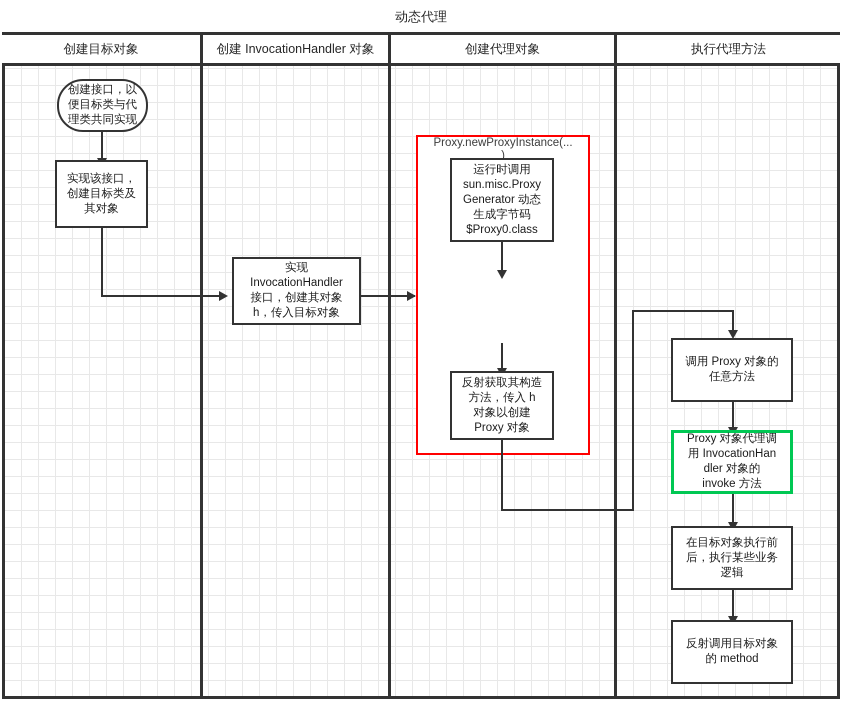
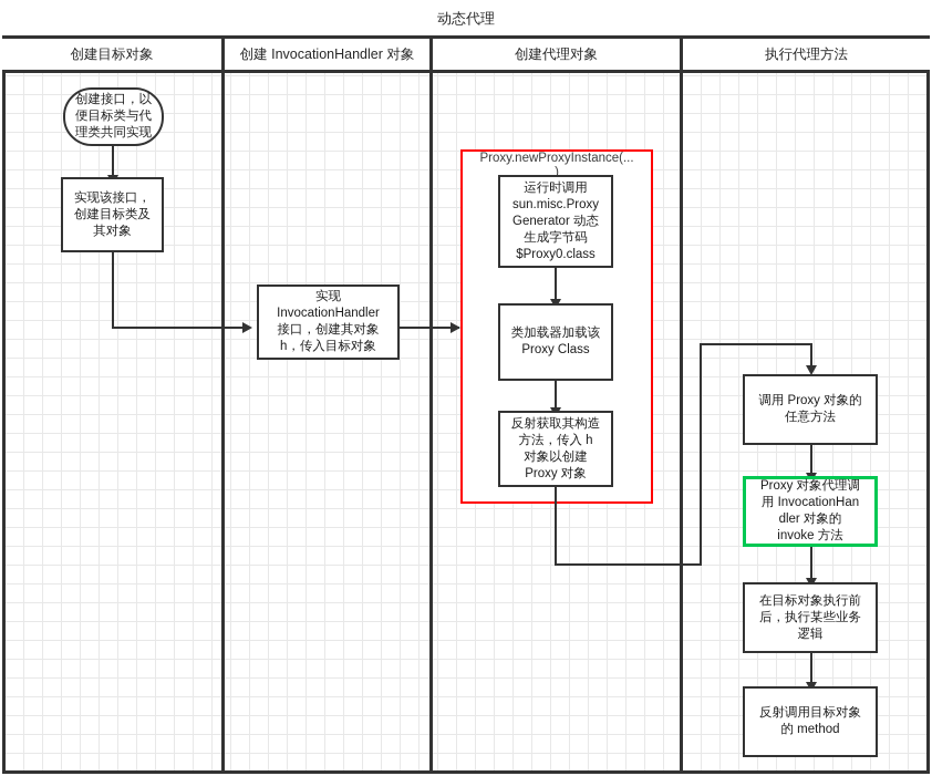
  Proxy.newProxyInstance(...
  )
  创建接口，以
  便目标类与代
  理类共同实现
  实现该接口，
  创建目标类及
  其对象
  实现
  InvocationHandler
  接口，创建其对象
  h，传入目标对象
  运行时调用
  sun.misc.Proxy
  Generator 动态
  生成字节码
  $Proxy0.class
+ 类加载器加载该
+ Proxy Class
  反射获取其构造
  方法，传入 h
  对象以创建
  Proxy 对象
  调用 Proxy 对象的
  任意方法
  Proxy 对象代理调
  用 InvocationHan
  dler 对象的
  invoke 方法
  在目标对象执行前
  后，执行某些业务
  逻辑
  反射调用目标对象
  的 method
  动态代理
  创建目标对象
  创建 InvocationHandler 对象
  创建代理对象
  执行代理方法
